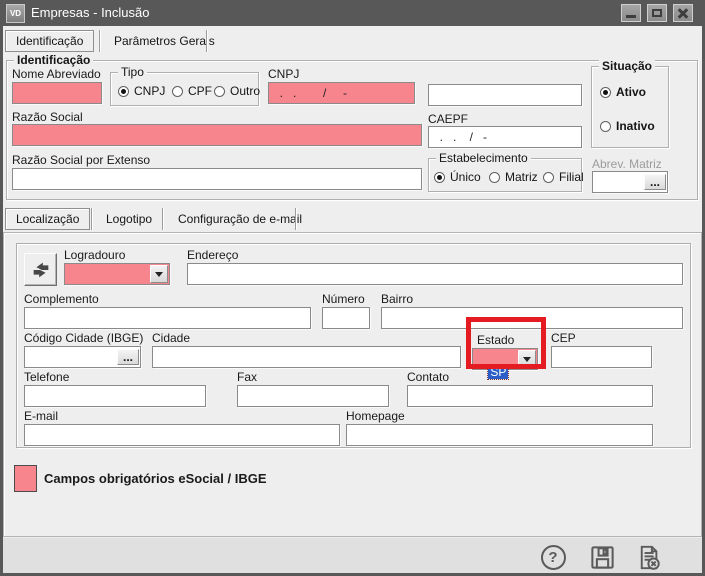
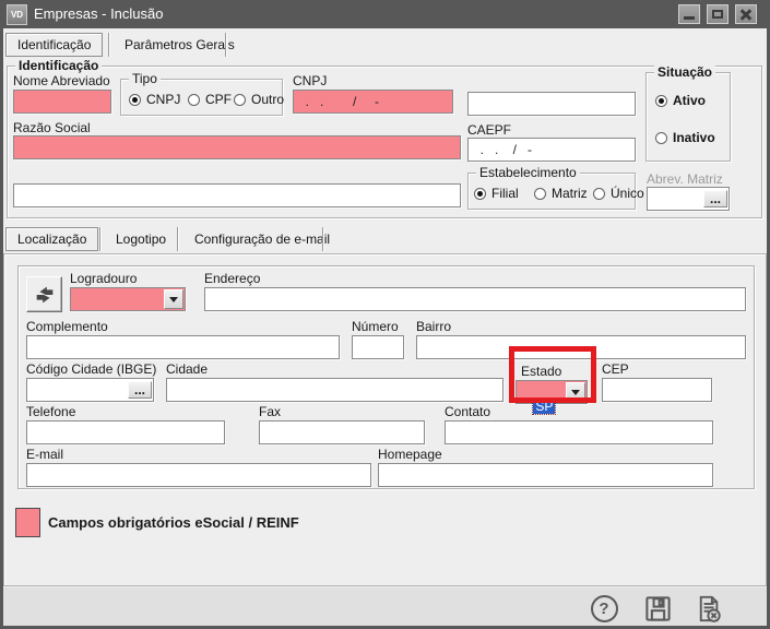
  VD
  Empresas - Inclusão
  Identificação
  Parâmetros Gerais
  Identificação
  Nome Abreviado
  Tipo
  CNPJ
  CPF
  Outro
  CNPJ
  . . / -
  Situação
  Ativo
  Inativo
  Razão Social
  CAEPF
  . . / -
- Razão Social por Extenso
  Estabelecimento
- Único
+ Filial
  Matriz
- Filial
+ Único
  Abrev. Matriz
  ...
  Localização
  Logotipo
  Configuração de e-mail
  Logradouro
  Endereço
  Complemento
  Número
  Bairro
  Código Cidade (IBGE)
  ...
  Cidade
  Estado
  SP
  CEP
  Telefone
  Fax
  Contato
  E-mail
  Homepage
- Campos obrigatórios eSocial / IBGE
+ Campos obrigatórios eSocial / REINF
  ?
